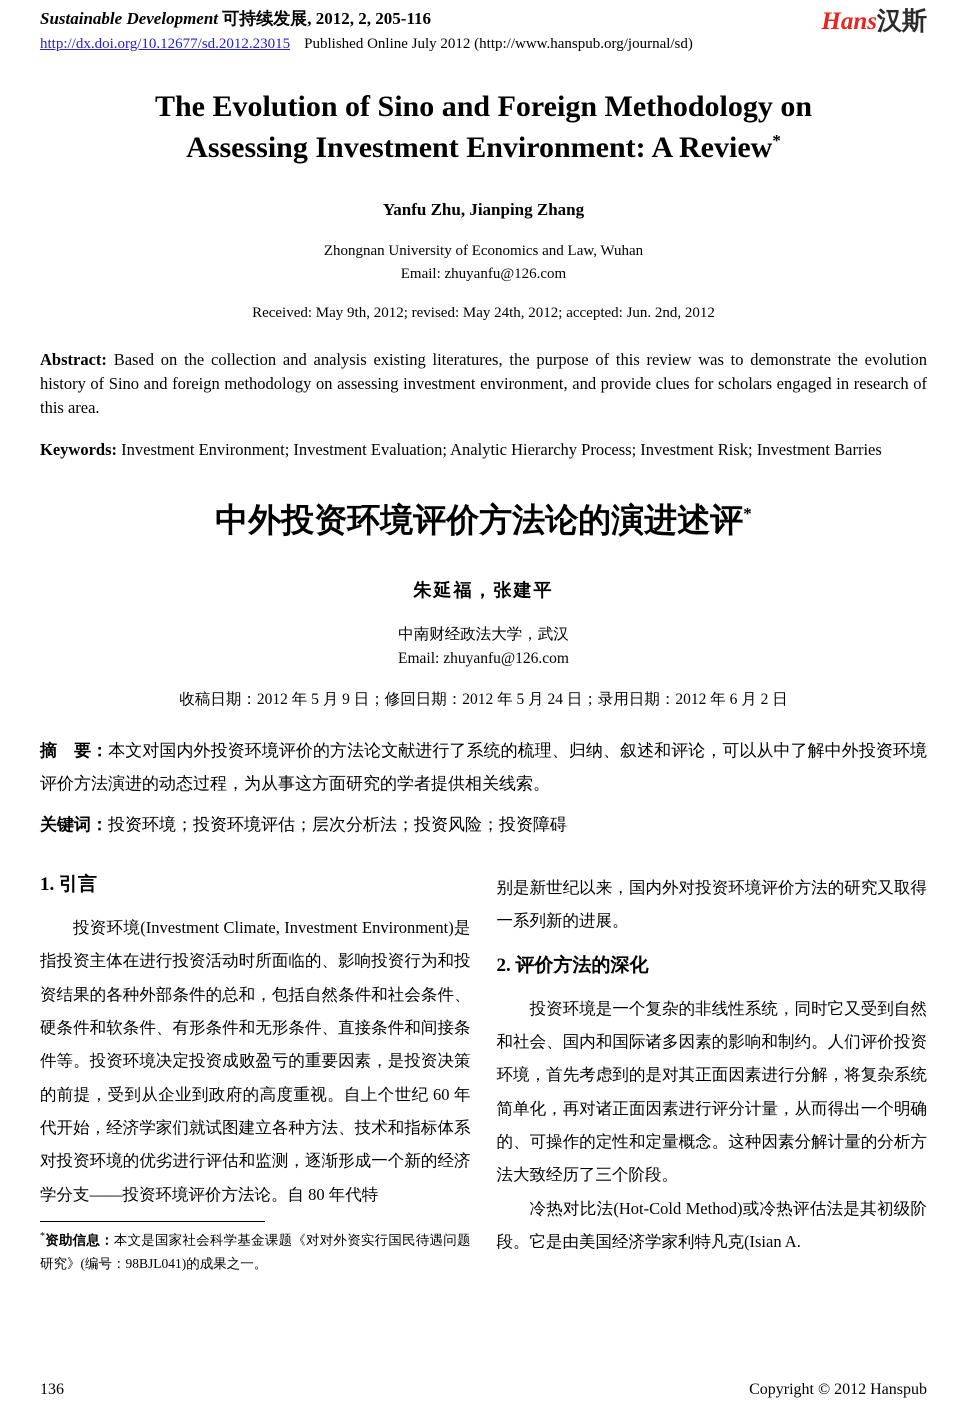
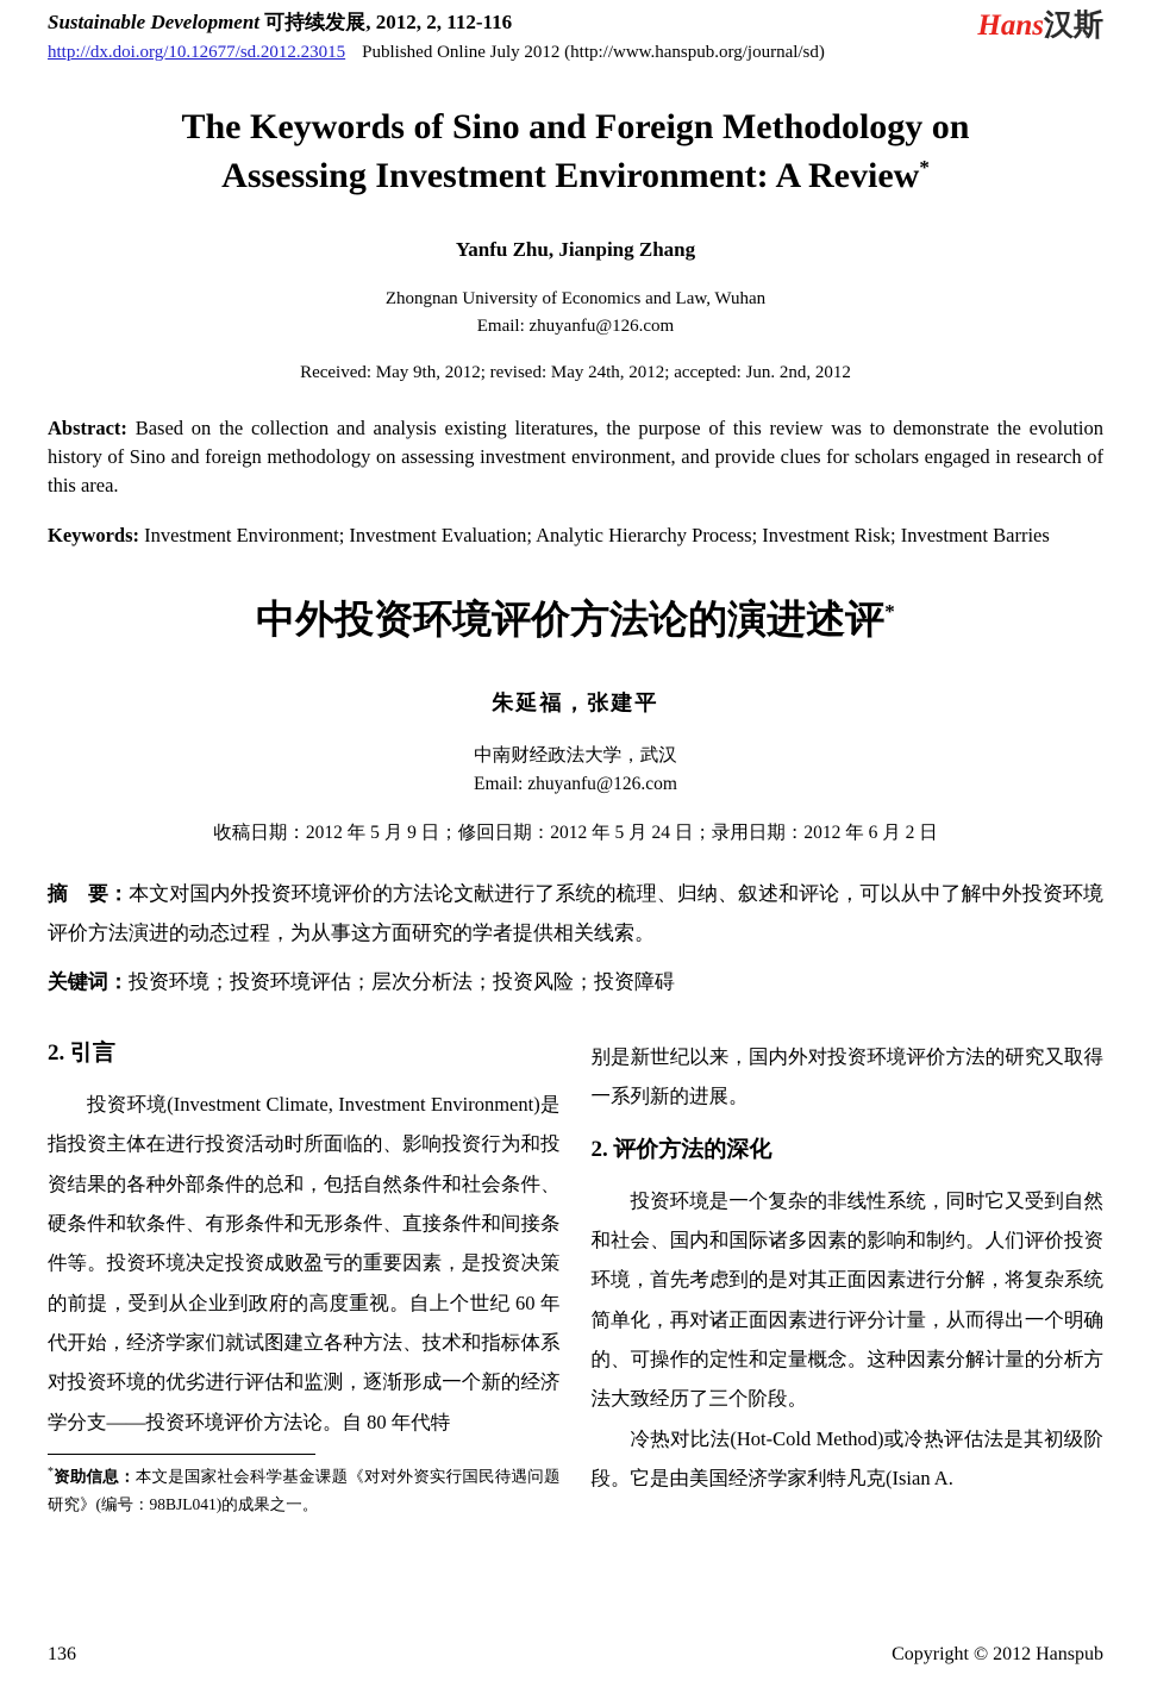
- Sustainable Development 可持续发展, 2012, 2, 205-116
+ Sustainable Development 可持续发展, 2012, 2, 112-116
  http://dx.doi.org/10.12677/sd.2012.23015 Published Online July 2012 (http://www.hanspub.org/journal/sd)
  Hans汉斯
- The Evolution of Sino and Foreign Methodology on
+ The Keywords of Sino and Foreign Methodology on
  Assessing Investment Environment: A Review*
  Yanfu Zhu, Jianping Zhang
  Zhongnan University of Economics and Law, Wuhan
  Email: zhuyanfu@126.com
  Received: May 9th, 2012; revised: May 24th, 2012; accepted: Jun. 2nd, 2012
  Abstract: Based on the collection and analysis existing literatures, the purpose of this review was to demonstrate the evolution history of Sino and foreign methodology on assessing investment environment, and provide clues for scholars engaged in research of this area.
  Keywords: Investment Environment; Investment Evaluation; Analytic Hierarchy Process; Investment Risk; Investment Barries
  中外投资环境评价方法论的演进述评*
  朱延福，张建平
  中南财经政法大学，武汉
  Email: zhuyanfu@126.com
  收稿日期：2012 年 5 月 9 日；修回日期：2012 年 5 月 24 日；录用日期：2012 年 6 月 2 日
  摘 要：本文对国内外投资环境评价的方法论文献进行了系统的梳理、归纳、叙述和评论，可以从中了解中外投资环境评价方法演进的动态过程，为从事这方面研究的学者提供相关线索。
  关键词：投资环境；投资环境评估；层次分析法；投资风险；投资障碍
- 1. 引言
+ 2. 引言
  投资环境(Investment Climate, Investment Environment)是指投资主体在进行投资活动时所面临的、影响投资行为和投资结果的各种外部条件的总和，包括自然条件和社会条件、硬条件和软条件、有形条件和无形条件、直接条件和间接条件等。投资环境决定投资成败盈亏的重要因素，是投资决策的前提，受到从企业到政府的高度重视。自上个世纪 60 年代开始，经济学家们就试图建立各种方法、技术和指标体系对投资环境的优劣进行评估和监测，逐渐形成一个新的经济学分支——投资环境评价方法论。自 80 年代特
  *资助信息：本文是国家社会科学基金课题《对对外资实行国民待遇问题研究》(编号：98BJL041)的成果之一。
  别是新世纪以来，国内外对投资环境评价方法的研究又取得一系列新的进展。
  2. 评价方法的深化
  投资环境是一个复杂的非线性系统，同时它又受到自然和社会、国内和国际诸多因素的影响和制约。人们评价投资环境，首先考虑到的是对其正面因素进行分解，将复杂系统简单化，再对诸正面因素进行评分计量，从而得出一个明确的、可操作的定性和定量概念。这种因素分解计量的分析方法大致经历了三个阶段。
  冷热对比法(Hot-Cold Method)或冷热评估法是其初级阶段。它是由美国经济学家利特凡克(Isian A.
  136
  Copyright © 2012 Hanspub
